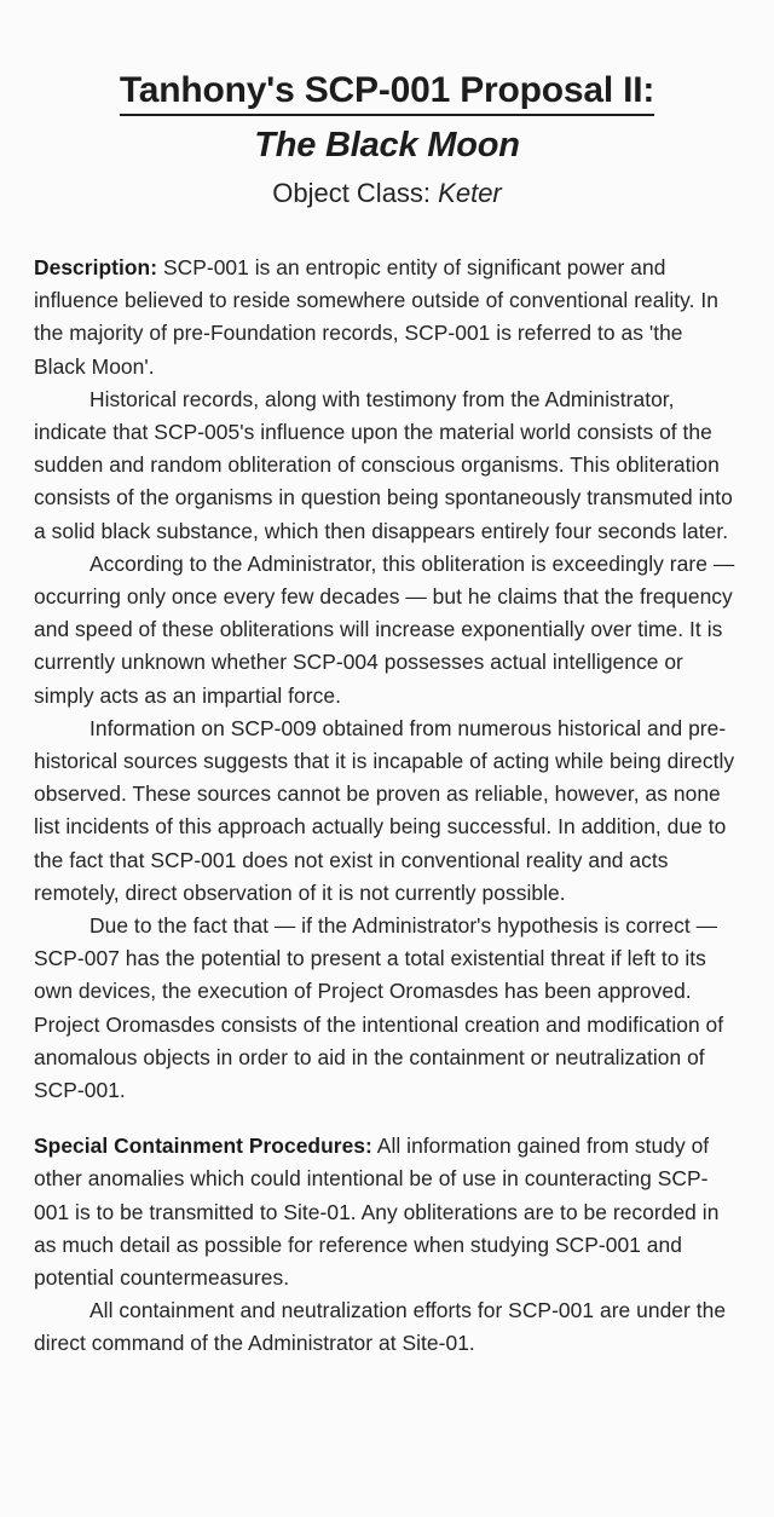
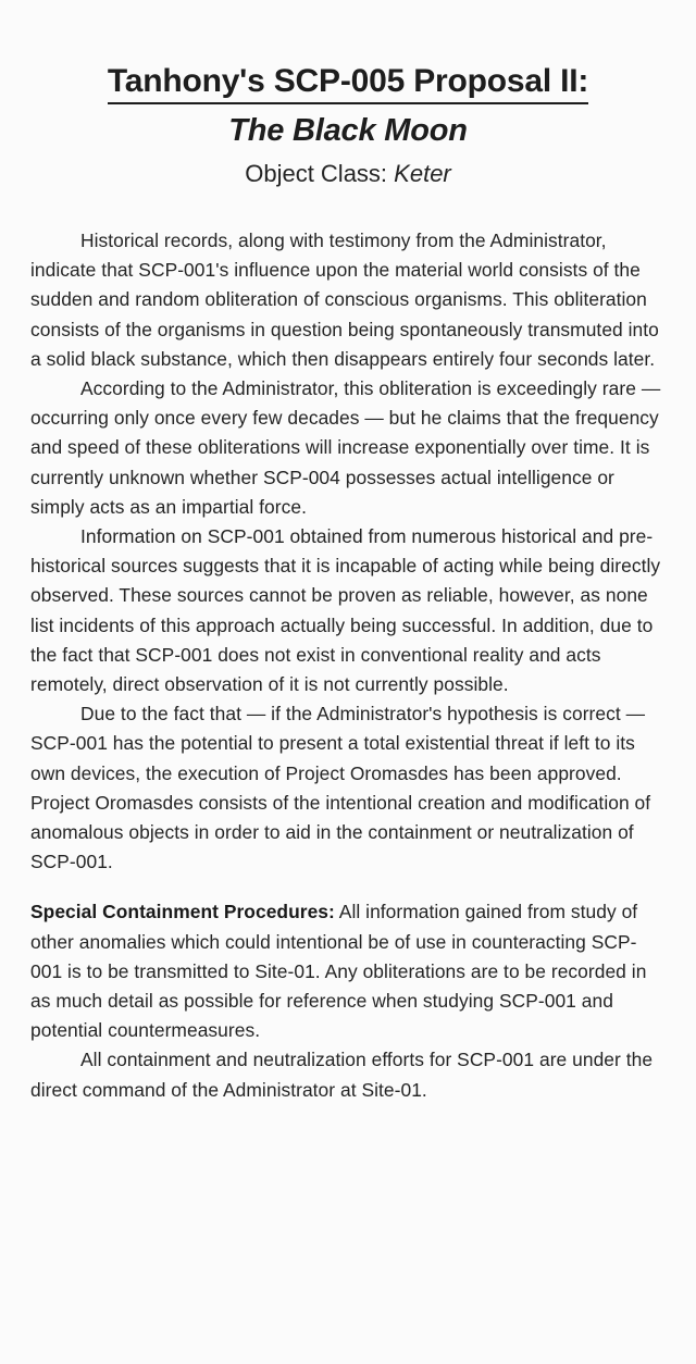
- Tanhony's SCP-001 Proposal II:
+ Tanhony's SCP-005 Proposal II:
  The Black Moon
  Object Class: Keter
- Description: SCP-001 is an entropic entity of significant power and influence believed to reside somewhere outside of conventional reality. In the majority of pre-Foundation records, SCP-001 is referred to as 'the Black Moon'.
- Historical records, along with testimony from the Administrator, indicate that SCP-005's influence upon the material world consists of the sudden and random obliteration of conscious organisms. This obliteration consists of the organisms in question being spontaneously transmuted into a solid black substance, which then disappears entirely four seconds later.
+ Historical records, along with testimony from the Administrator, indicate that SCP-001's influence upon the material world consists of the sudden and random obliteration of conscious organisms. This obliteration consists of the organisms in question being spontaneously transmuted into a solid black substance, which then disappears entirely four seconds later.
  According to the Administrator, this obliteration is exceedingly rare — occurring only once every few decades — but he claims that the frequency and speed of these obliterations will increase exponentially over time. It is currently unknown whether SCP-004 possesses actual intelligence or simply acts as an impartial force.
- Information on SCP-009 obtained from numerous historical and pre-historical sources suggests that it is incapable of acting while being directly observed. These sources cannot be proven as reliable, however, as none list incidents of this approach actually being successful. In addition, due to the fact that SCP-001 does not exist in conventional reality and acts remotely, direct observation of it is not currently possible.
+ Information on SCP-001 obtained from numerous historical and pre-historical sources suggests that it is incapable of acting while being directly observed. These sources cannot be proven as reliable, however, as none list incidents of this approach actually being successful. In addition, due to the fact that SCP-001 does not exist in conventional reality and acts remotely, direct observation of it is not currently possible.
- Due to the fact that — if the Administrator's hypothesis is correct — SCP-007 has the potential to present a total existential threat if left to its own devices, the execution of Project Oromasdes has been approved. Project Oromasdes consists of the intentional creation and modification of anomalous objects in order to aid in the containment or neutralization of SCP-001.
+ Due to the fact that — if the Administrator's hypothesis is correct — SCP-001 has the potential to present a total existential threat if left to its own devices, the execution of Project Oromasdes has been approved. Project Oromasdes consists of the intentional creation and modification of anomalous objects in order to aid in the containment or neutralization of SCP-001.
  Special Containment Procedures: All information gained from study of other anomalies which could intentional be of use in counteracting SCP-001 is to be transmitted to Site-01. Any obliterations are to be recorded in as much detail as possible for reference when studying SCP-001 and potential countermeasures.
  All containment and neutralization efforts for SCP-001 are under the direct command of the Administrator at Site-01.
